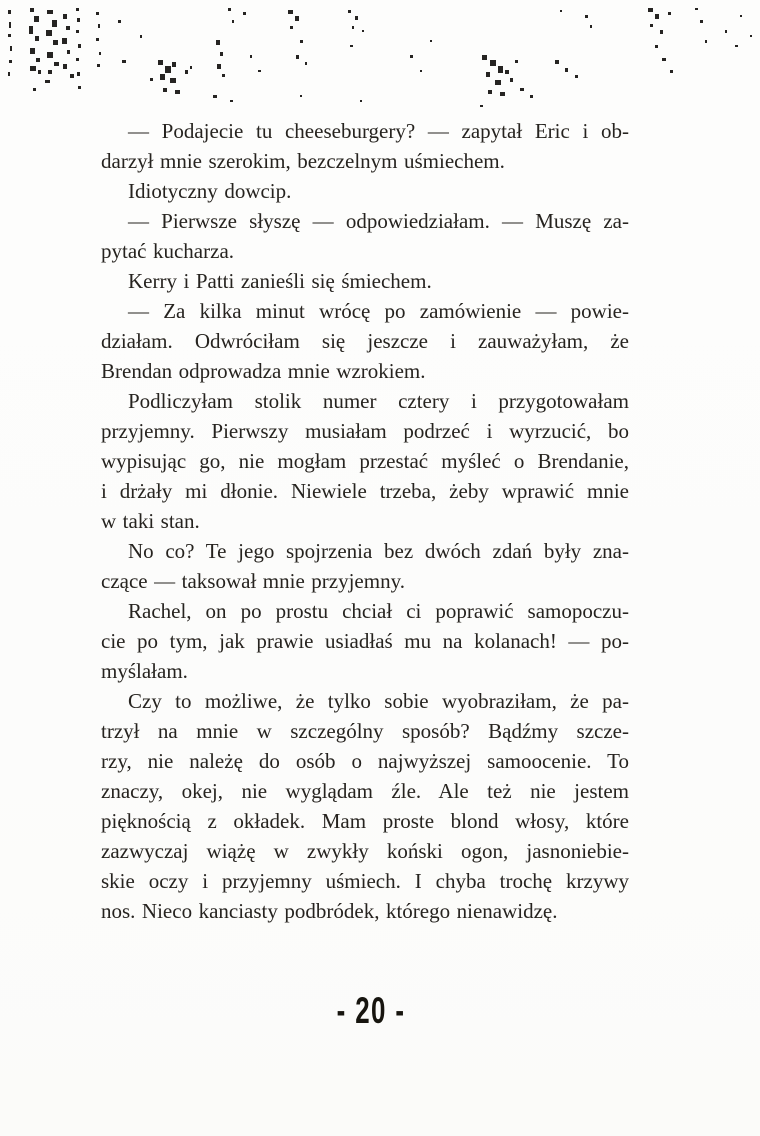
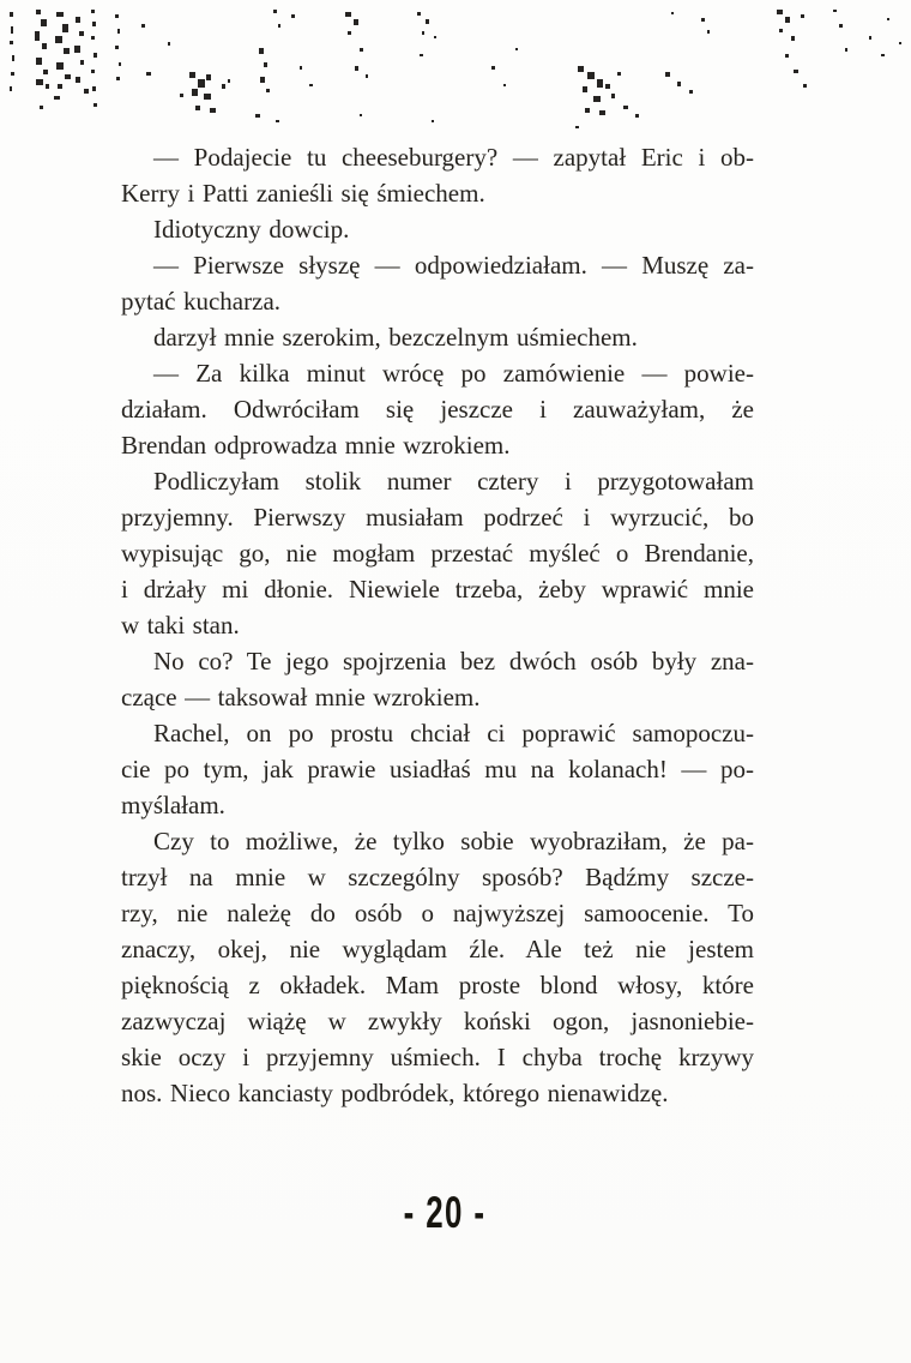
  — Podajecie tu cheeseburgery? — zapytał Eric i ob-
- darzył mnie szerokim, bezczelnym uśmiechem.
+ Kerry i Patti zanieśli się śmiechem.
  Idiotyczny dowcip.
  — Pierwsze słyszę — odpowiedziałam. — Muszę za-
  pytać kucharza.
- Kerry i Patti zanieśli się śmiechem.
+ darzył mnie szerokim, bezczelnym uśmiechem.
  — Za kilka minut wrócę po zamówienie — powie-
  działam. Odwróciłam się jeszcze i zauważyłam, że
  Brendan odprowadza mnie wzrokiem.
  Podliczyłam stolik numer cztery i przygotowałam
  przyjemny. Pierwszy musiałam podrzeć i wyrzucić, bo
  wypisując go, nie mogłam przestać myśleć o Brendanie,
  i drżały mi dłonie. Niewiele trzeba, żeby wprawić mnie
  w taki stan.
- No co? Te jego spojrzenia bez dwóch zdań były zna-
+ No co? Te jego spojrzenia bez dwóch osób były zna-
- czące — taksował mnie przyjemny.
+ czące — taksował mnie wzrokiem.
  Rachel, on po prostu chciał ci poprawić samopoczu-
  cie po tym, jak prawie usiadłaś mu na kolanach! — po-
  myślałam.
  Czy to możliwe, że tylko sobie wyobraziłam, że pa-
  trzył na mnie w szczególny sposób? Bądźmy szcze-
  rzy, nie należę do osób o najwyższej samoocenie. To
  znaczy, okej, nie wyglądam źle. Ale też nie jestem
  pięknością z okładek. Mam proste blond włosy, które
  zazwyczaj wiążę w zwykły koński ogon, jasnoniebie-
  skie oczy i przyjemny uśmiech. I chyba trochę krzywy
  nos. Nieco kanciasty podbródek, którego nienawidzę.
  - 20 -
